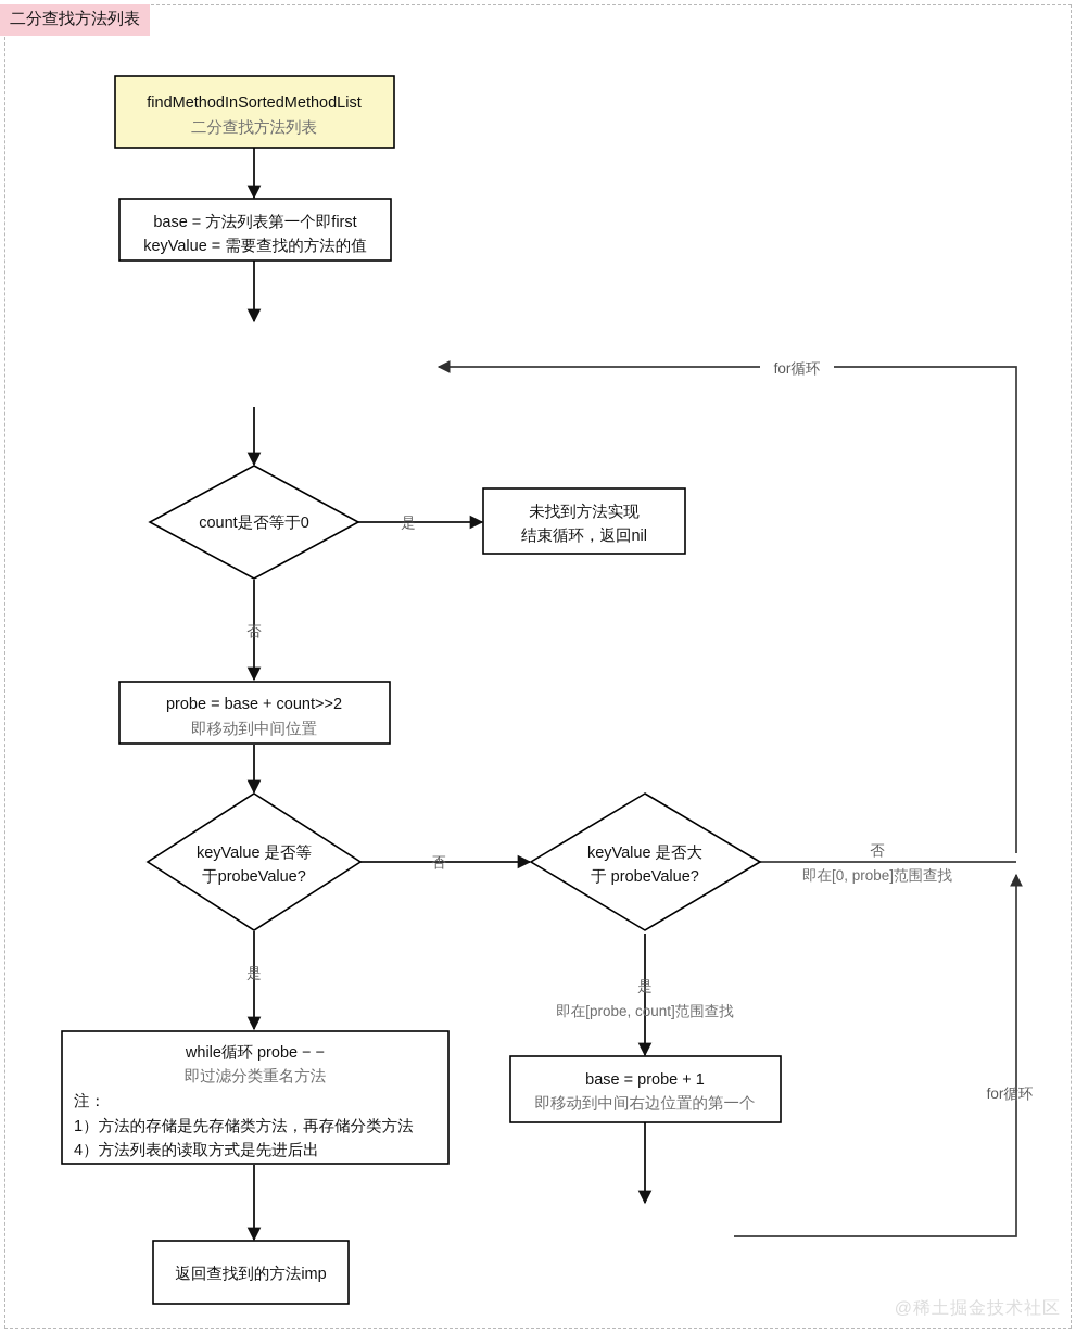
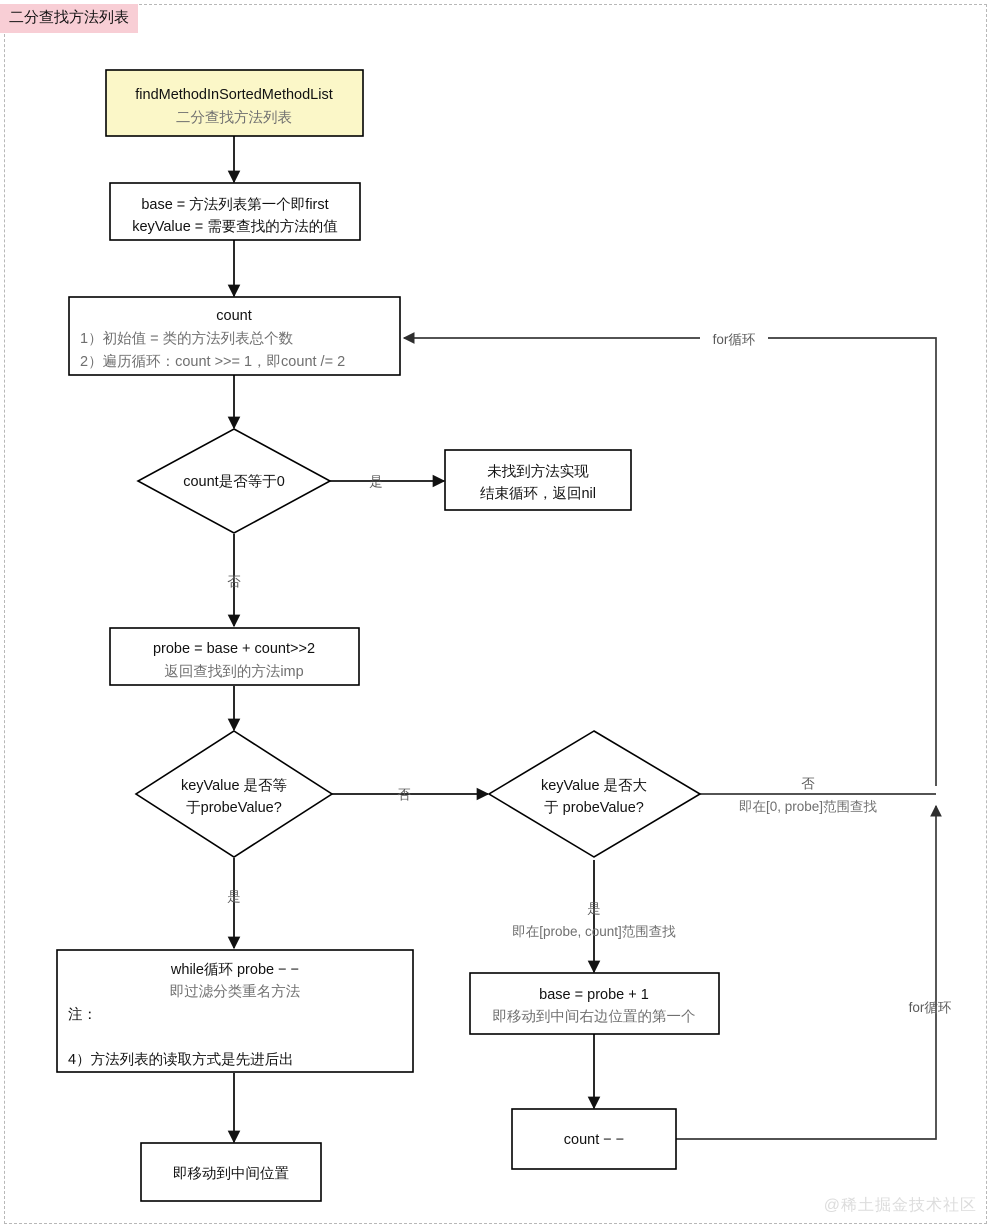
  二分查找方法列表
  findMethodInSortedMethodList
  二分查找方法列表
  base = 方法列表第一个即first
  keyValue = 需要查找的方法的值
+ count
+ 1）初始值 = 类的方法列表总个数
+ 2）遍历循环：count >>= 1，即count /= 2
  count是否等于0
  未找到方法实现
  结束循环，返回nil
  probe = base + count>>2
- 即移动到中间位置
+ 返回查找到的方法imp
  keyValue 是否等
  于probeValue?
  keyValue 是否大
  于 probeValue?
  while循环 probe − −
  即过滤分类重名方法
  注：
- 1）方法的存储是先存储类方法，再存储分类方法
  4）方法列表的读取方式是先进后出
- 返回查找到的方法imp
+ 即移动到中间位置
  base = probe + 1
  即移动到中间右边位置的第一个
+ count − −
  是
  否
  否
  是
  是
  即在[probe, count]范围查找
  否
  即在[0, probe]范围查找
  for循环
  for循环
  @稀土掘金技术社区
